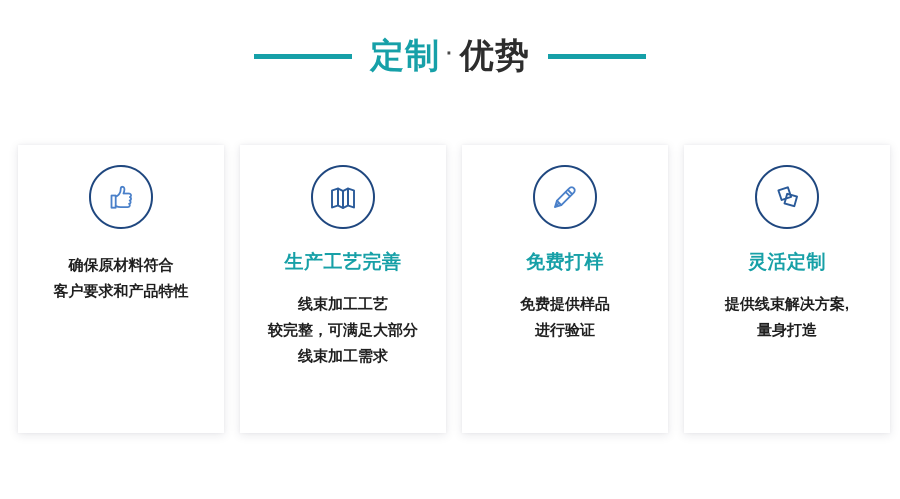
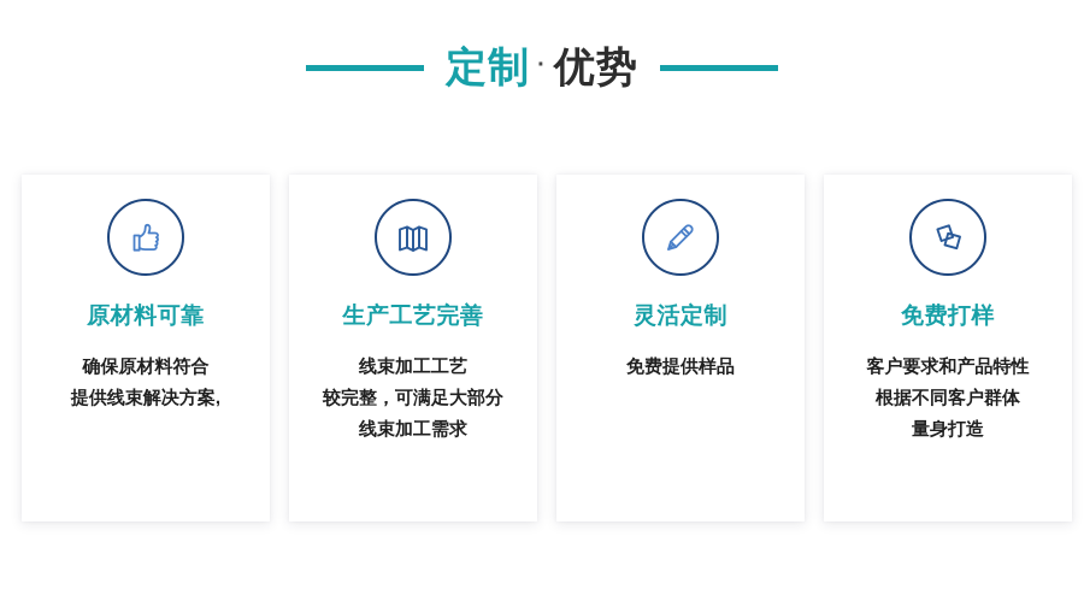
  定制
  ·
  优势
+ 原材料可靠
  确保原材料符合
- 客户要求和产品特性
+ 提供线束解决方案,
  生产工艺完善
  线束加工工艺
  较完整，可满足大部分
  线束加工需求
- 免费打样
+ 灵活定制
  免费提供样品
- 进行验证
- 灵活定制
+ 免费打样
- 提供线束解决方案,
+ 客户要求和产品特性
+ 根据不同客户群体
  量身打造
